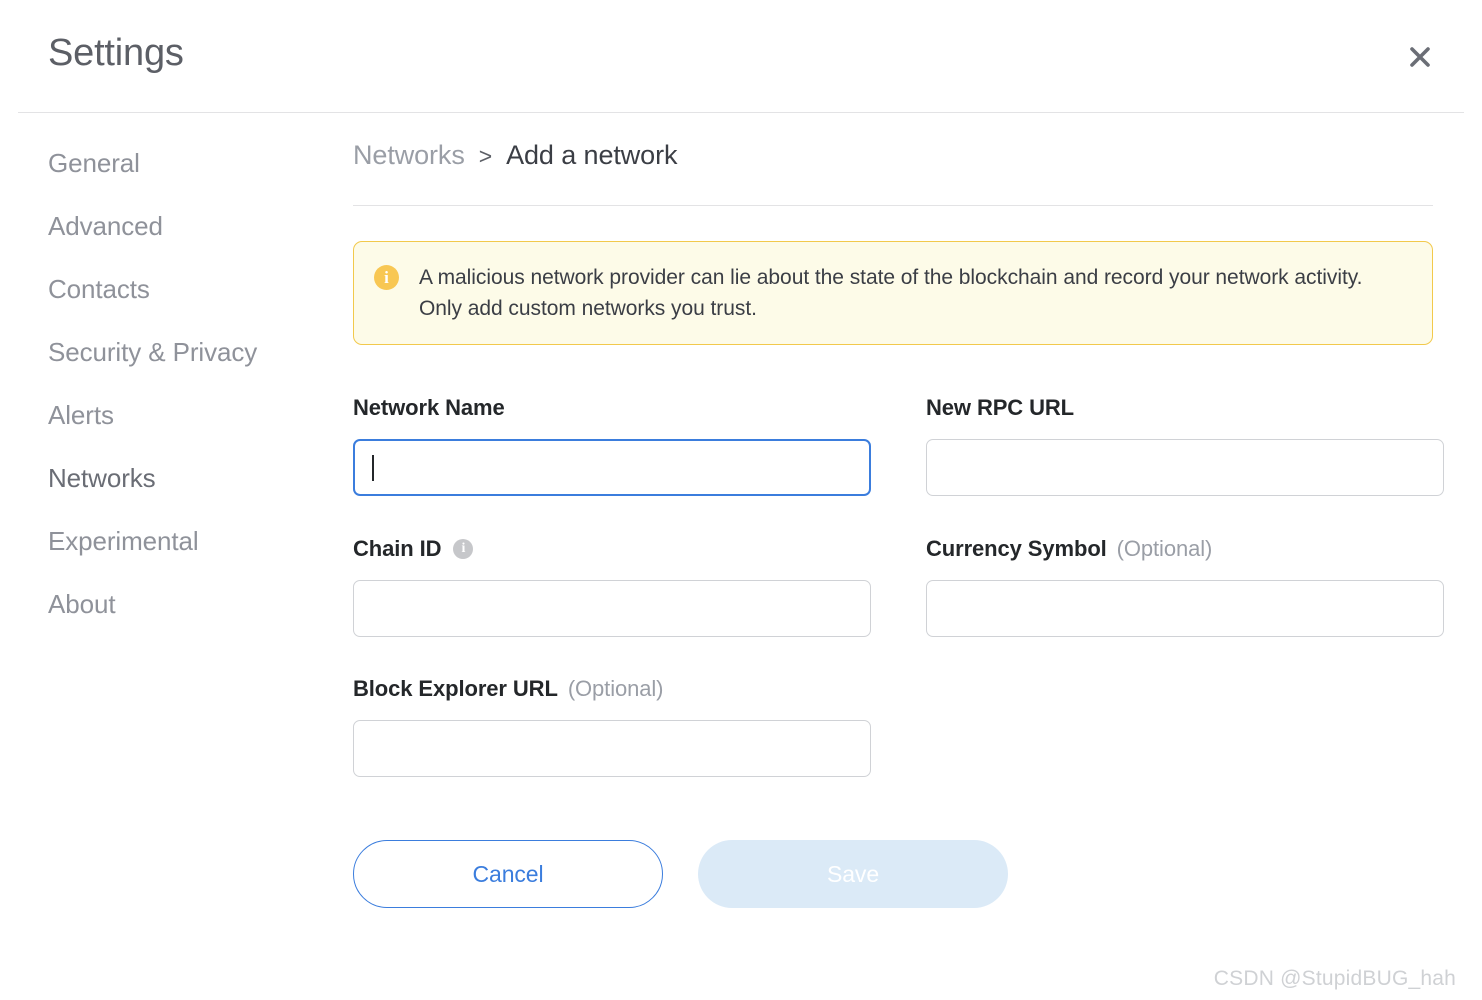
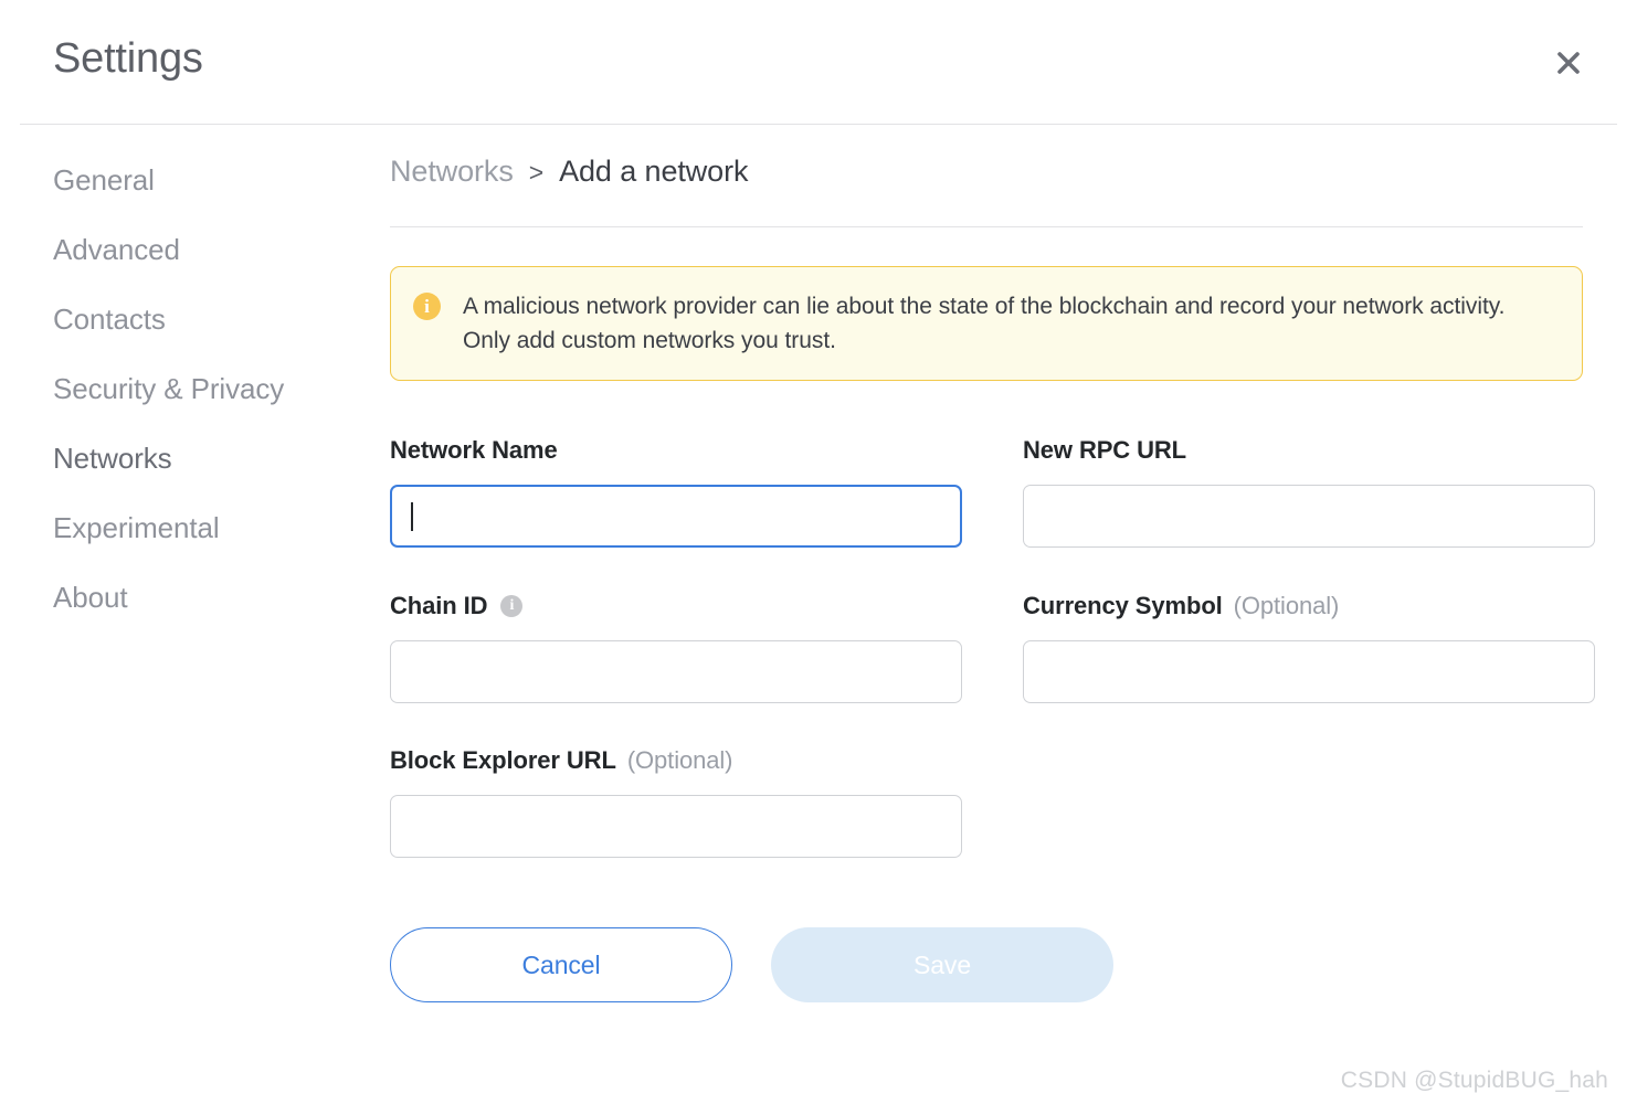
  Settings
  General
  Advanced
  Contacts
  Security & Privacy
- Alerts
  Networks
  Experimental
  About
  Networks
  >
  Add a network
  i
  A malicious network provider can lie about the state of the blockchain and record your network activity. Only add custom networks you trust.
  Network Name
  New RPC URL
  Chain ID
  i
  Currency Symbol
  (Optional)
  Block Explorer URL
  (Optional)
  Cancel
  Save
  CSDN @StupidBUG_hah
